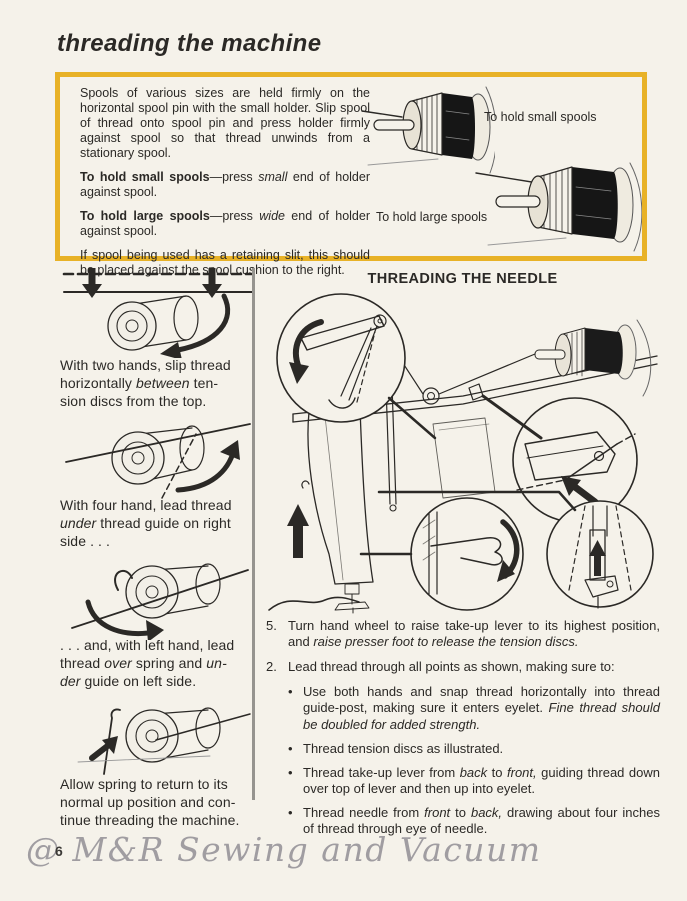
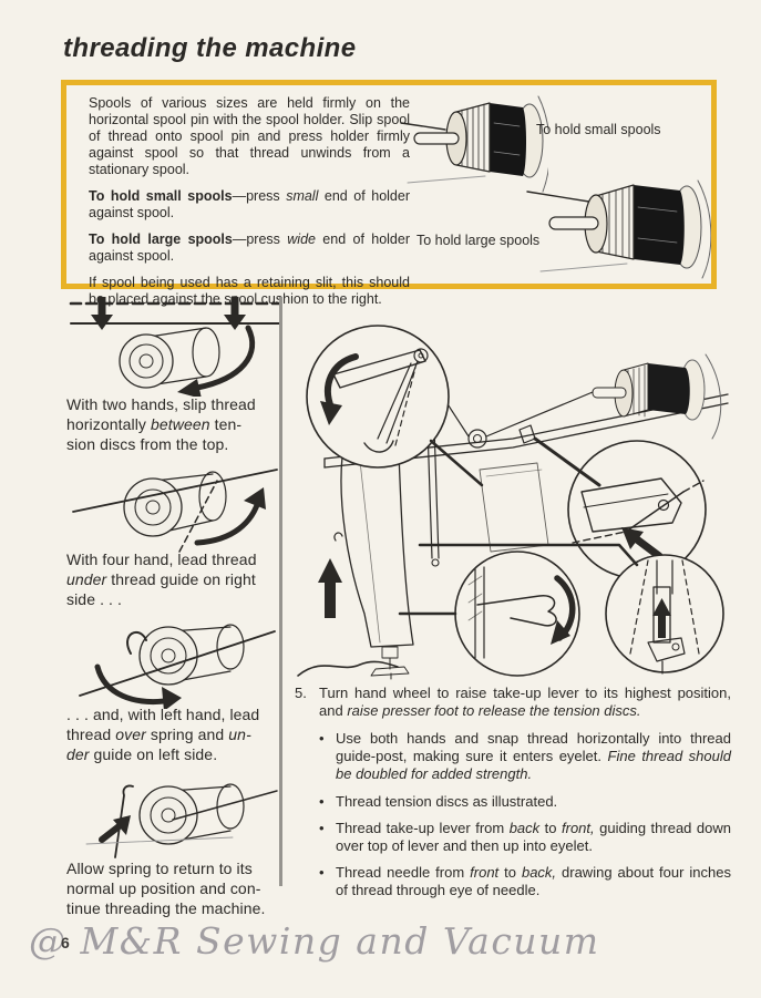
  threading the machine
- Spools of various sizes are held firmly on the horizontal spool pin with the small holder. Slip spool of thread onto spool pin and press holder firmly against spool so that thread unwinds from a stationary spool.
+ Spools of various sizes are held firmly on the horizontal spool pin with the spool holder. Slip spool of thread onto spool pin and press holder firmly against spool so that thread unwinds from a stationary spool.
  To hold small spools—press small end of holder against spool.
  To hold large spools—press wide end of holder against spool.
  If spool being used has a retaining slit, this should b placed against the sool cuhion to the right.
  To hold small spools
  To hold large spools
  With two hands, slip thread
  horizontally between ten-
  sion discs from the top.
  With four hand, lead thread
  under thread guide on right
  side . . .
  . . . and, with left hand, lead
  thread over spring and un-
  der guide on left side.
  Allow spring to return to its
  normal up position and con-
  tinue threading the machine.
- THREADING THE NEEDLE
  5.
  Turn hand wheel to raise take-up lever to its highest position, and raise presser foot to release the tension discs.
- 2.
- Lead thread through all points as shown, making sure to:
  •
  Use both hands and snap thread horizontally into thread guide-post, making sure it enters eyelet. Fine thread should be doubled for added strength.
  •
  Thread tension discs as illustrated.
  •
  Thread take-up lever from back to front, guiding thread down over top of lever and then up into eyelet.
  •
  Thread needle from front to back, drawing about four inches of thread through eye of needle.
  @ M&R Sewing and Vacuum
  6
